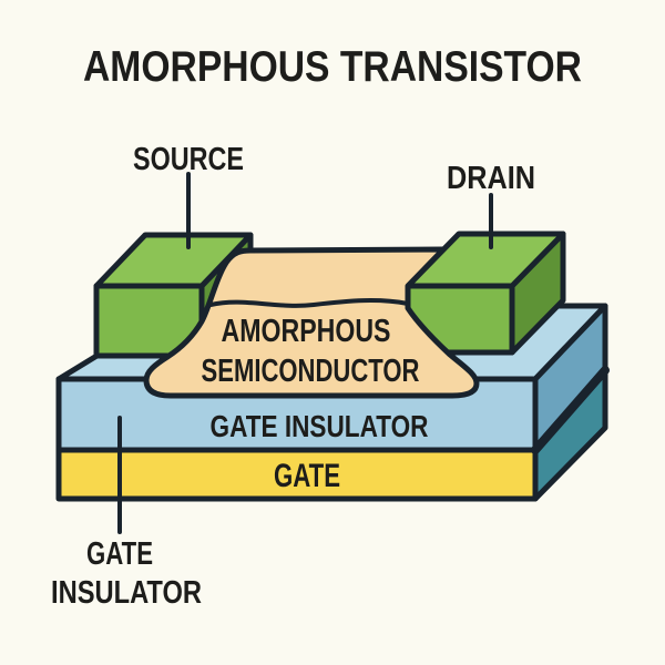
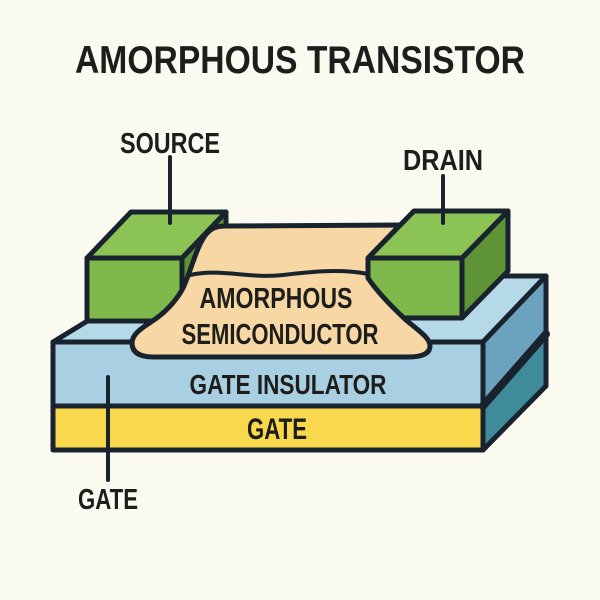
  AMORPHOUS TRANSISTOR
  SOURCE
  DRAIN
  AMORPHOUS
  SEMICONDUCTOR
  GATE INSULATOR
  GATE
  GATE
- INSULATOR
